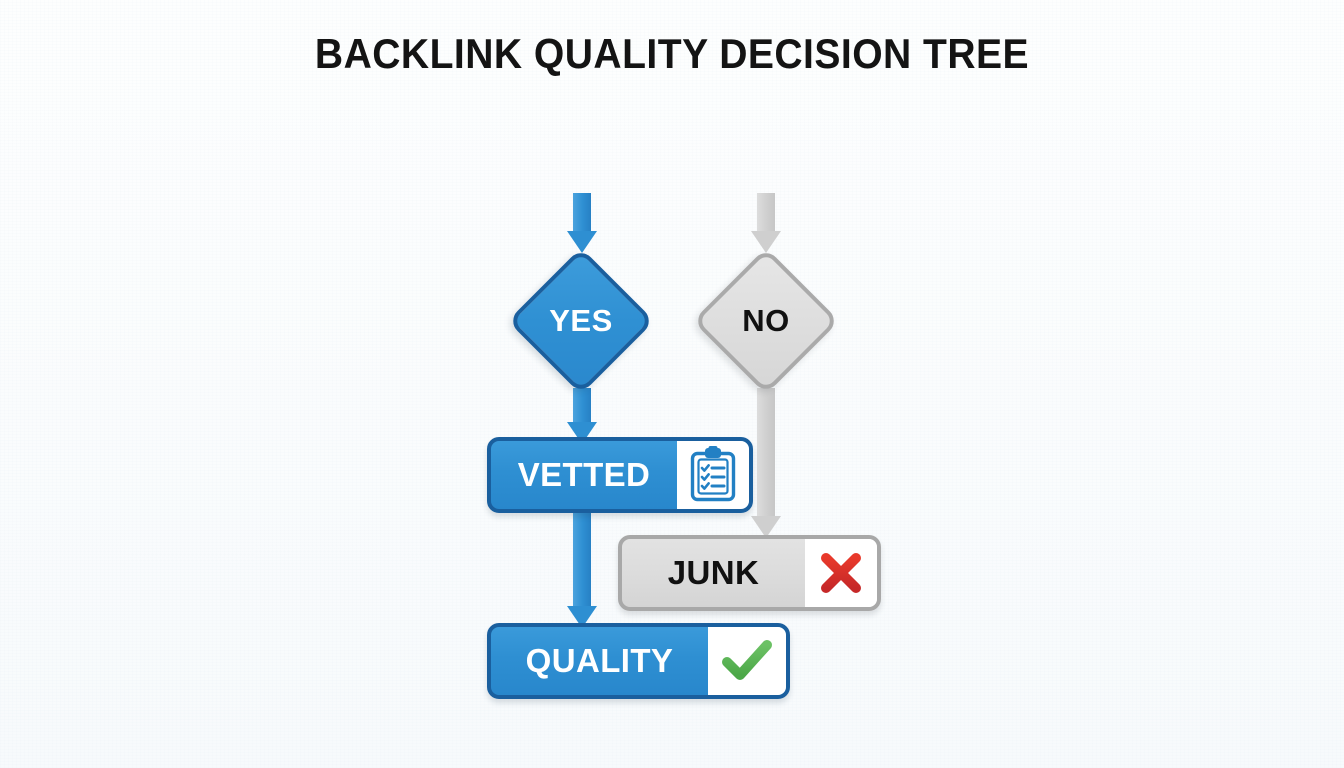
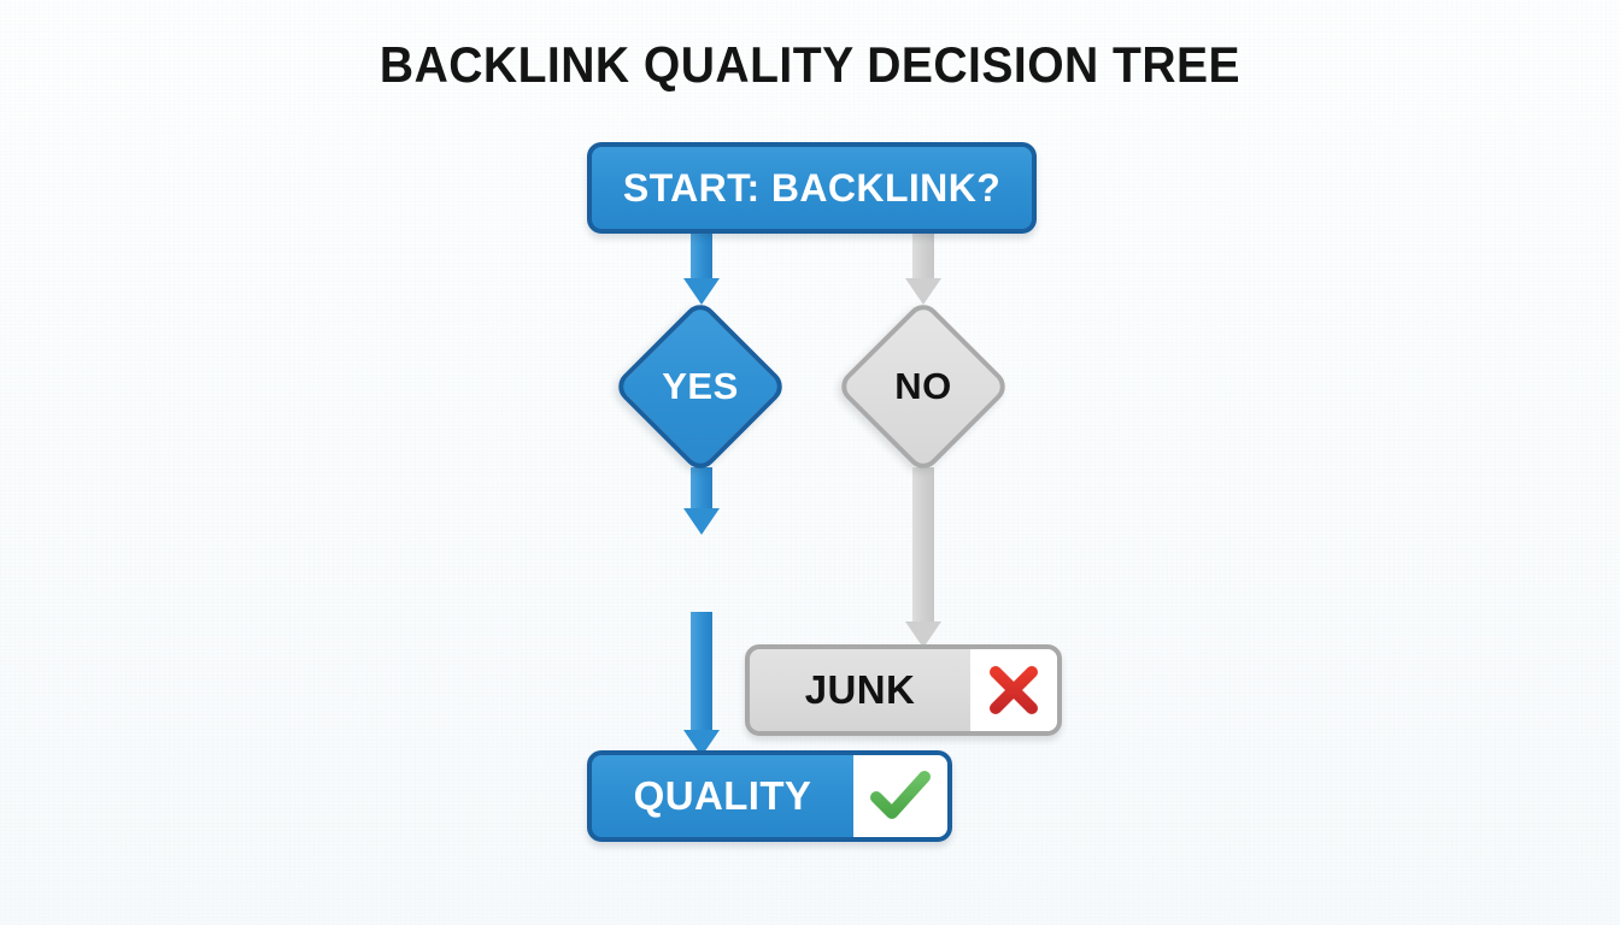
  BACKLINK QUALITY DECISION TREE
+ START: BACKLINK?
  YES
  NO
- VETTED
  JUNK
  QUALITY
